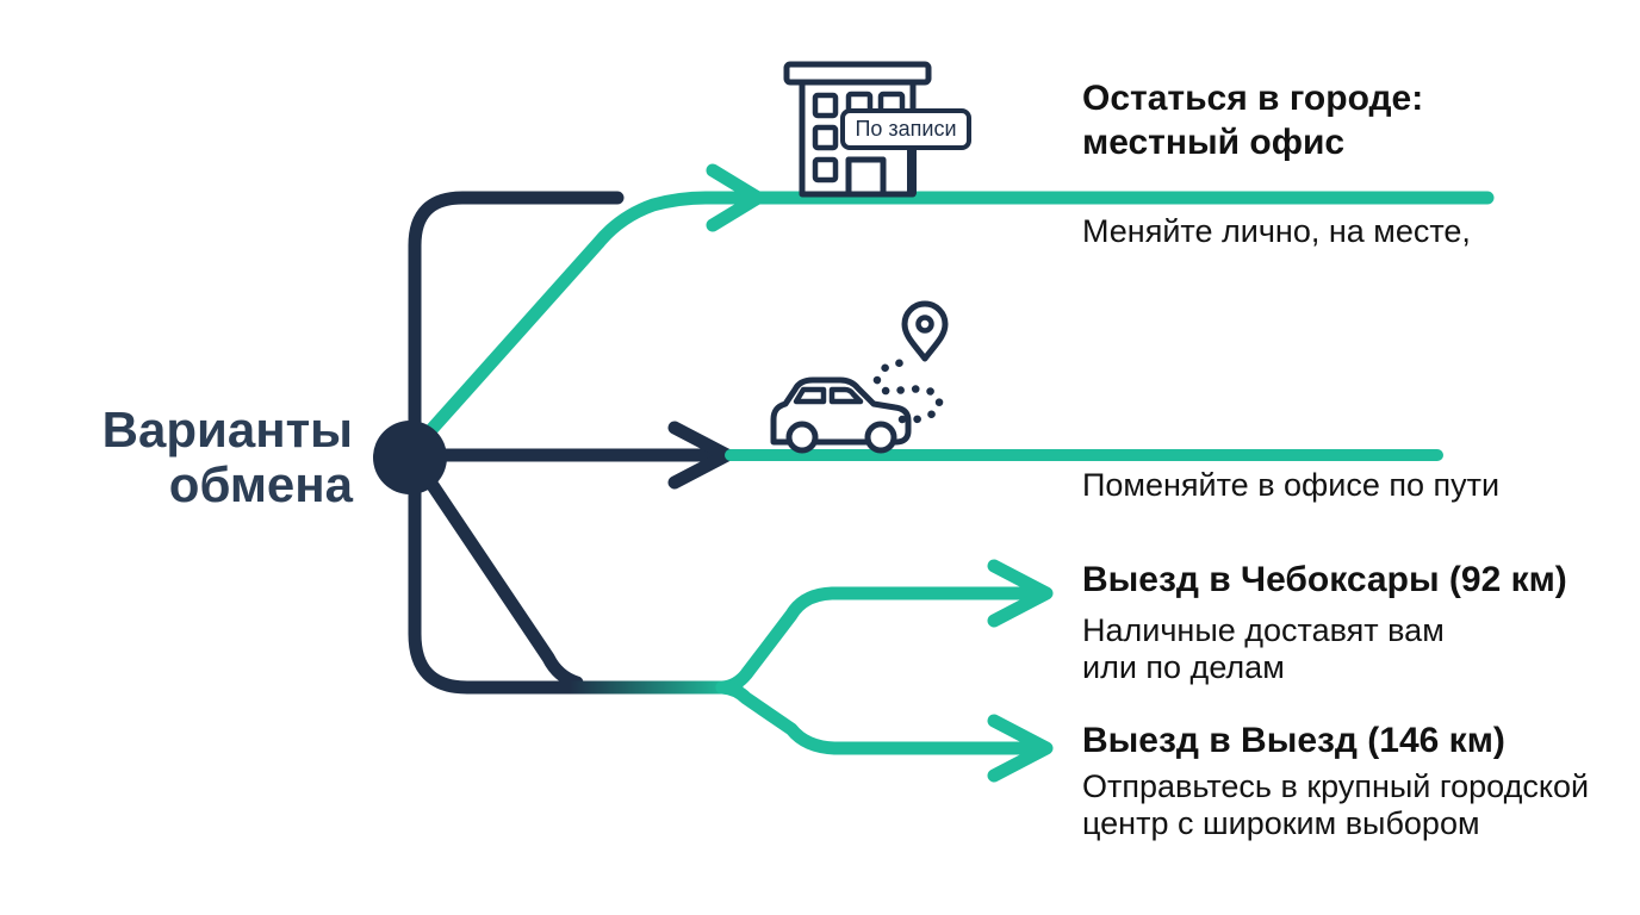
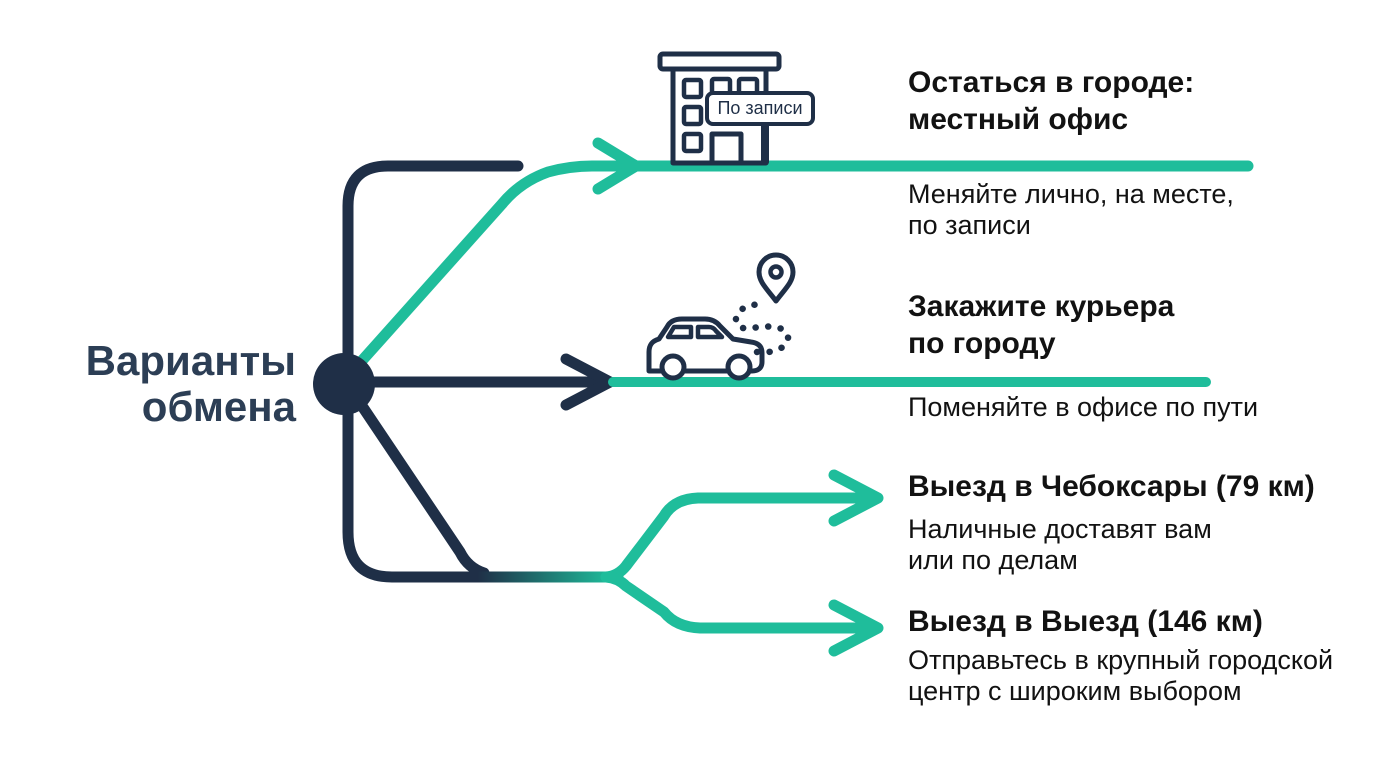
  Варианты
  обмена
  По записи
  Остаться в городе:
  местный офис
  Меняйте лично, на месте,
+ по записи
+ Закажите курьера
+ по городу
  Поменяйте в офисе по пути
- Выезд в Чебоксары (92 км)
+ Выезд в Чебоксары (79 км)
  Наличные доставят вам
  или по делам
  Выезд в Выезд (146 км)
  Отправьтесь в крупный городской
  центр с широким выбором
